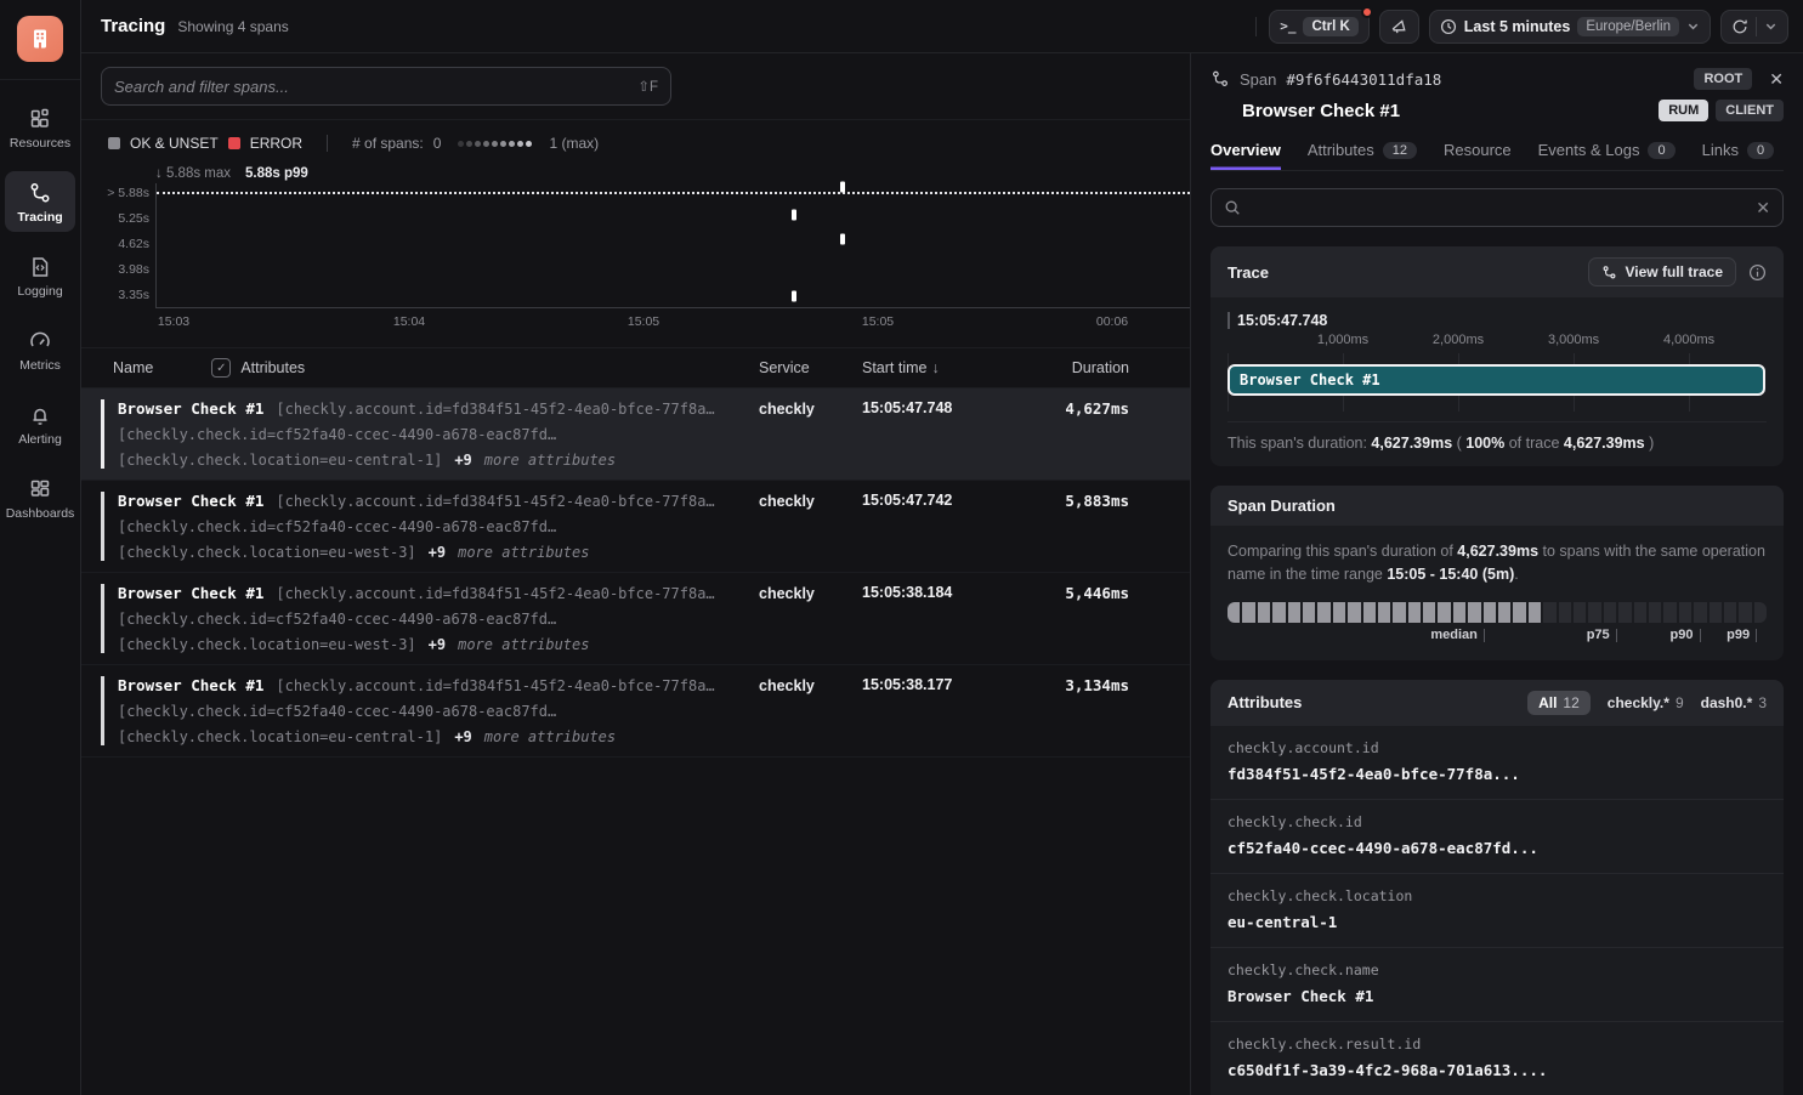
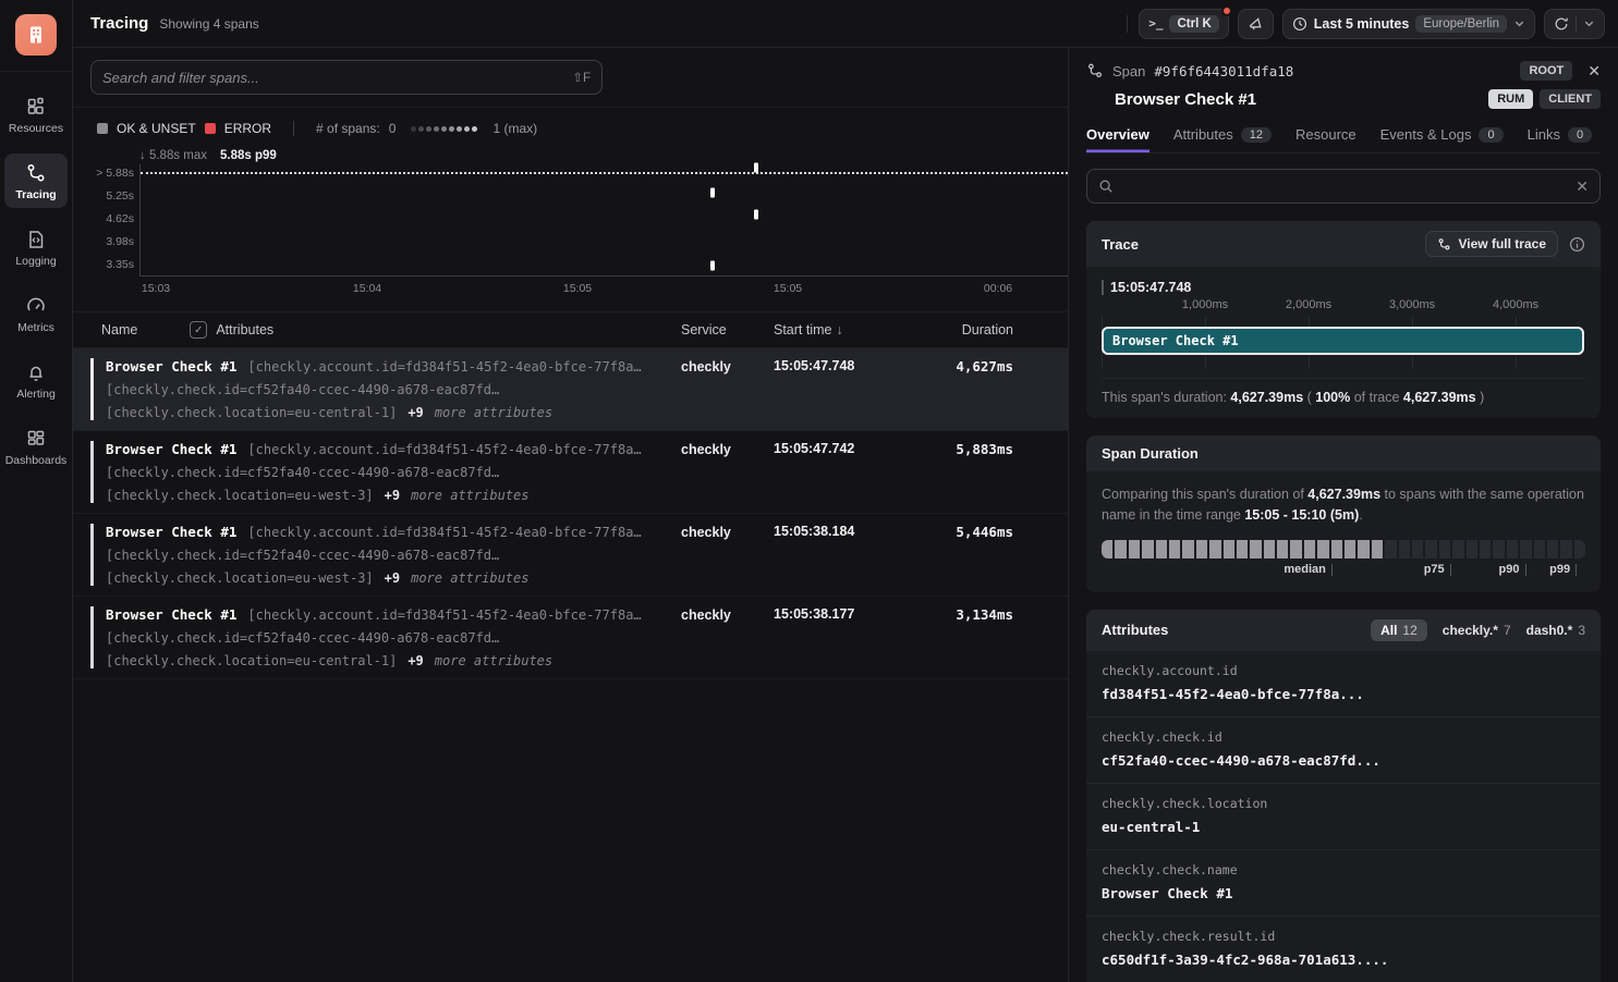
  Resources
  Tracing
  Logging
  Metrics
  Alerting
  Dashboards
  Tracing
  Showing 4 spans
  >_
  Ctrl K
  Last 5 minutes
  Europe/Berlin
  Search and filter spans...
  ⇧F
  OK & UNSET
  ERROR
  # of spans:
  0
  1 (max)
  ↓ 5.88s max
  5.88s p99
  > 5.88s
  5.25s
  4.62s
  3.98s
  3.35s
  15:03
  15:04
  15:05
  15:05
  00:06
  Name
  ✓
  Attributes
  Service
  Start time
  ↓
  Duration
  Browser Check #1
  [checkly.account.id=fd384f51-45f2-4ea0-bfce-77f8a…
  [checkly.check.id=cf52fa40-ccec-4490-a678-eac87fd…
  [checkly.check.location=eu-central-1]
  +9
  more attributes
  checkly
  15:05:47.748
  4,627ms
  Browser Check #1
  [checkly.account.id=fd384f51-45f2-4ea0-bfce-77f8a…
  [checkly.check.id=cf52fa40-ccec-4490-a678-eac87fd…
  [checkly.check.location=eu-west-3]
  +9
  more attributes
  checkly
  15:05:47.742
  5,883ms
  Browser Check #1
  [checkly.account.id=fd384f51-45f2-4ea0-bfce-77f8a…
  [checkly.check.id=cf52fa40-ccec-4490-a678-eac87fd…
  [checkly.check.location=eu-west-3]
  +9
  more attributes
  checkly
  15:05:38.184
  5,446ms
  Browser Check #1
  [checkly.account.id=fd384f51-45f2-4ea0-bfce-77f8a…
  [checkly.check.id=cf52fa40-ccec-4490-a678-eac87fd…
  [checkly.check.location=eu-central-1]
  +9
  more attributes
  checkly
  15:05:38.177
  3,134ms
  Span
  #9f6f6443011dfa18
  ROOT
  ✕
  Browser Check #1
  RUM
  CLIENT
  Overview
  Attributes
  12
  Resource
  Events & Logs
  0
  Links
  0
  ✕
  Trace
  View full trace
  15:05:47.748
  1,000ms
  2,000ms
  3,000ms
  4,000ms
  Browser Check #1
  This span's duration: 4,627.39ms ( 100% of trace 4,627.39ms )
  Span Duration
- Comparing this span's duration of 4,627.39ms to spans with the same operation name in the time range 15:05 - 15:40 (5m).
+ Comparing this span's duration of 4,627.39ms to spans with the same operation name in the time range 15:05 - 15:10 (5m).
  median
  p75
  p90
  p99
  Attributes
  All
  12
  checkly.*
- 9
+ 7
  dash0.*
  3
  checkly.account.id
  fd384f51-45f2-4ea0-bfce-77f8a...
  checkly.check.id
  cf52fa40-ccec-4490-a678-eac87fd...
  checkly.check.location
  eu-central-1
  checkly.check.name
  Browser Check #1
  checkly.check.result.id
  c650df1f-3a39-4fc2-968a-701a613....
